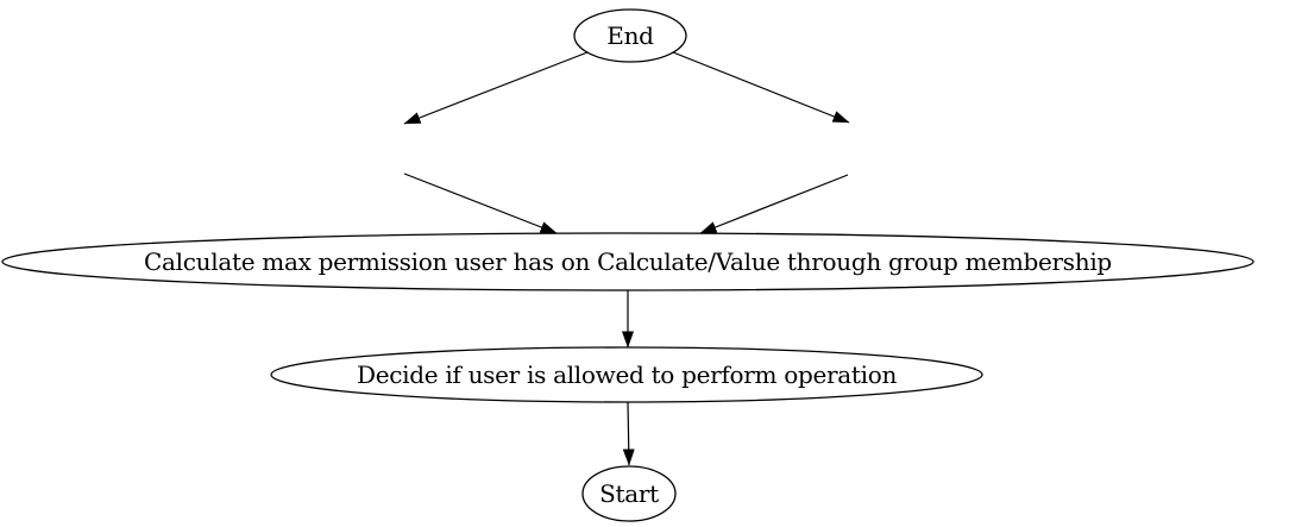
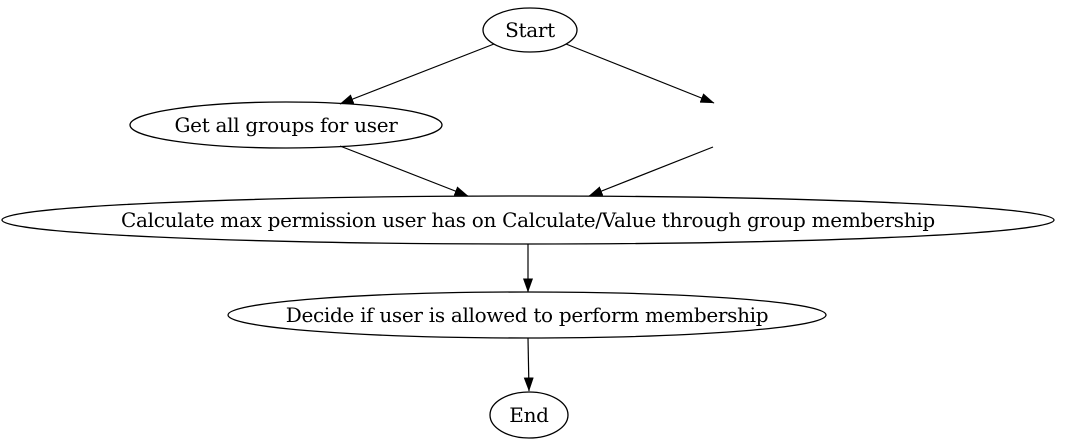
- End
+ Start
+ Get all groups for user
  Calculate max permission user has on Calculate/Value through group membership
- Decide if user is allowed to perform operation
+ Decide if user is allowed to perform membership
- Start
+ End
